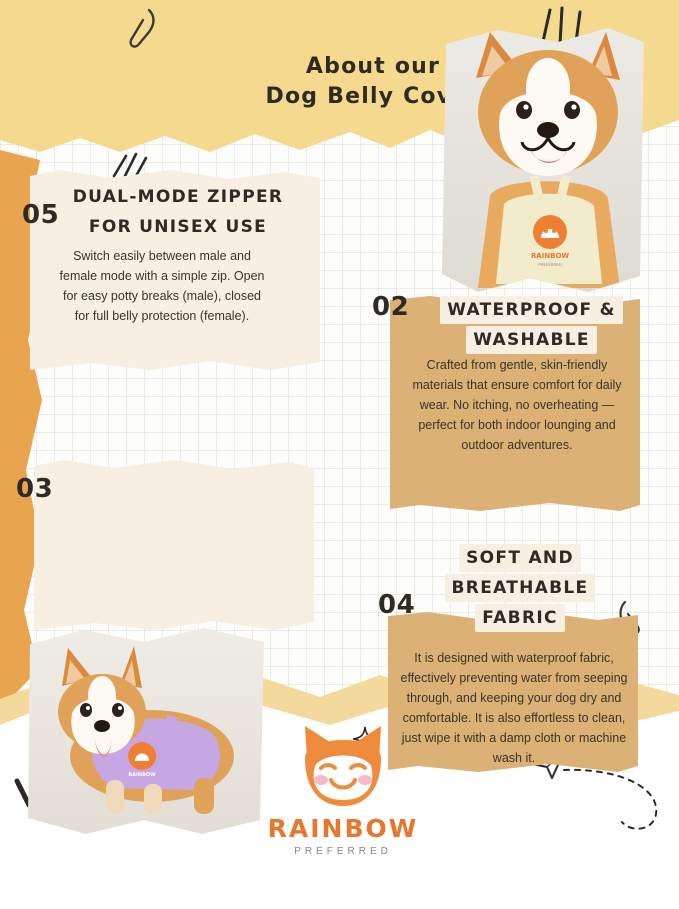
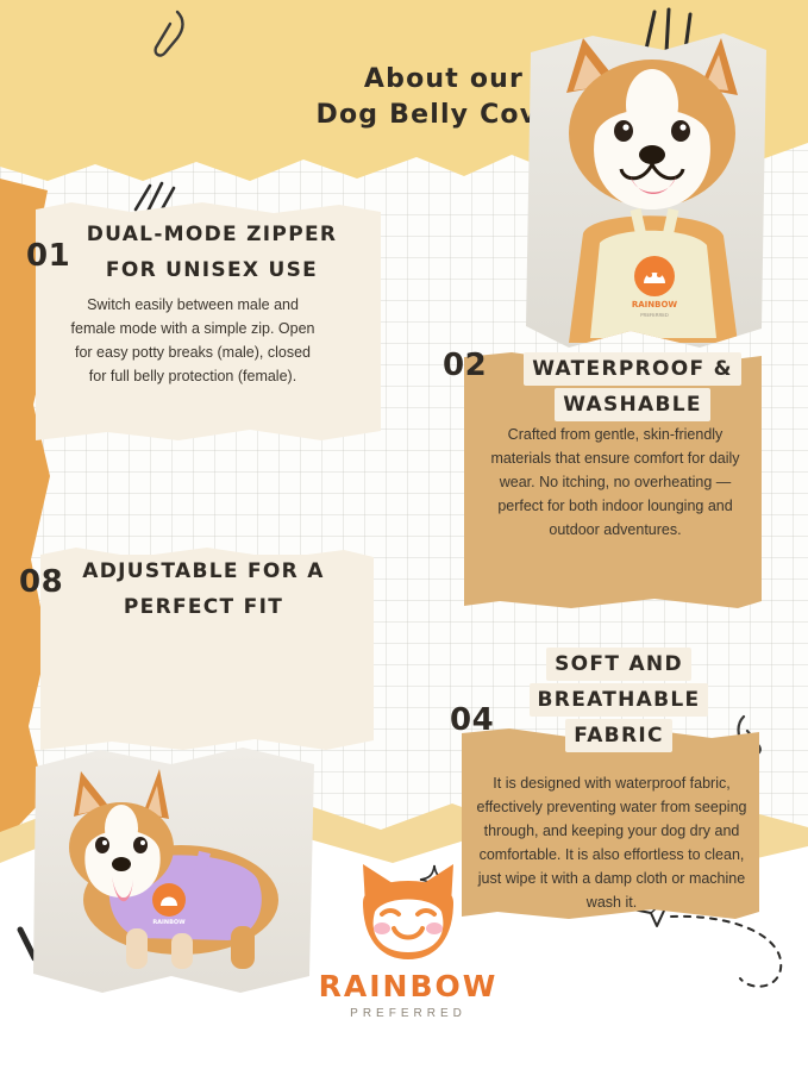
  About our
  Dog Belly Cov
- 05
+ 01
  DUAL-MODE ZIPPER
  FOR UNISEX USE
  Switch easily between male and female mode with a simple zip. Open for easy potty breaks (male), closed for full belly protection (female).
  02
  WATERPROOF &
  WASHABLE
  Crafted from gentle, skin-friendly materials that ensure comfort for daily wear. No itching, no overheating — perfect for both indoor lounging and outdoor adventures.
- 03
+ 08
+ ADJUSTABLE FOR A
+ PERFECT FIT
  04
  SOFT AND
  BREATHABLE
  FABRIC
  It is designed with waterproof fabric, effectively preventing water from seeping through, and keeping your dog dry and comfortable. It is also effortless to clean, just wipe it with a damp cloth or machine wash it.
  RAINBOW
  RAINBOW
  PREFERRED
